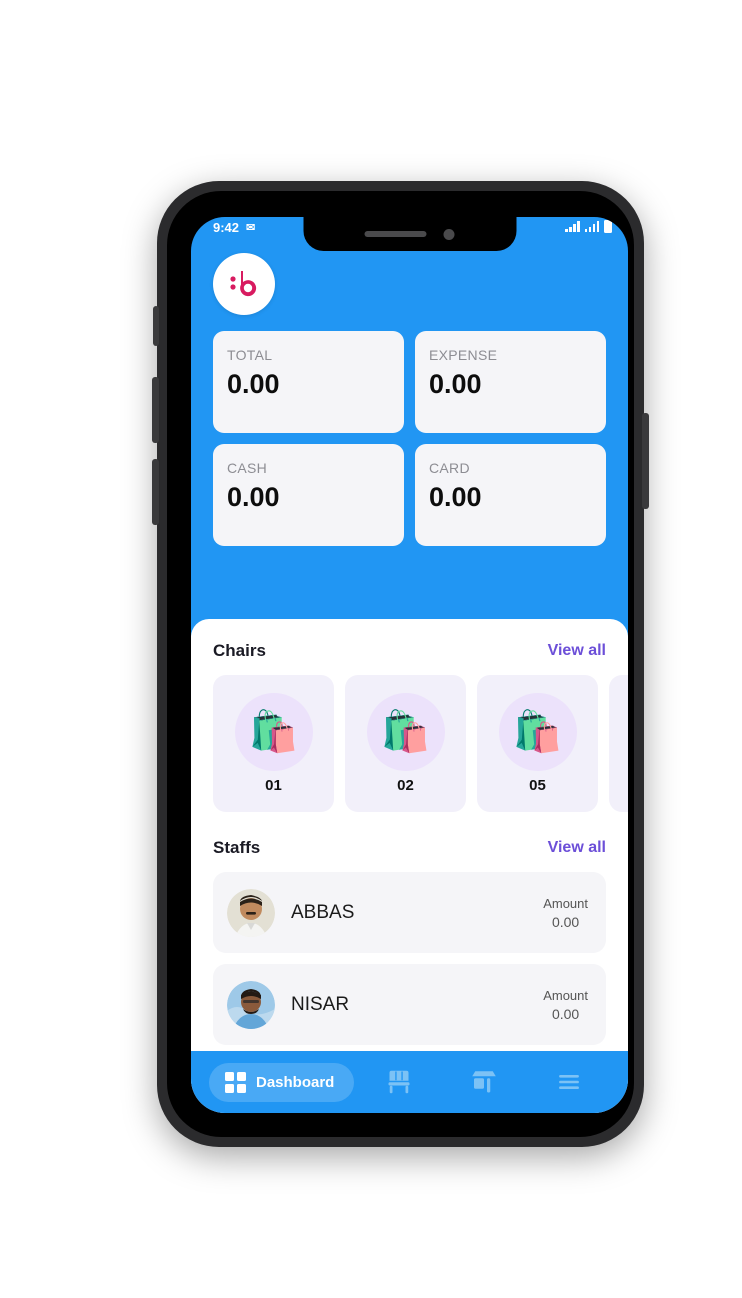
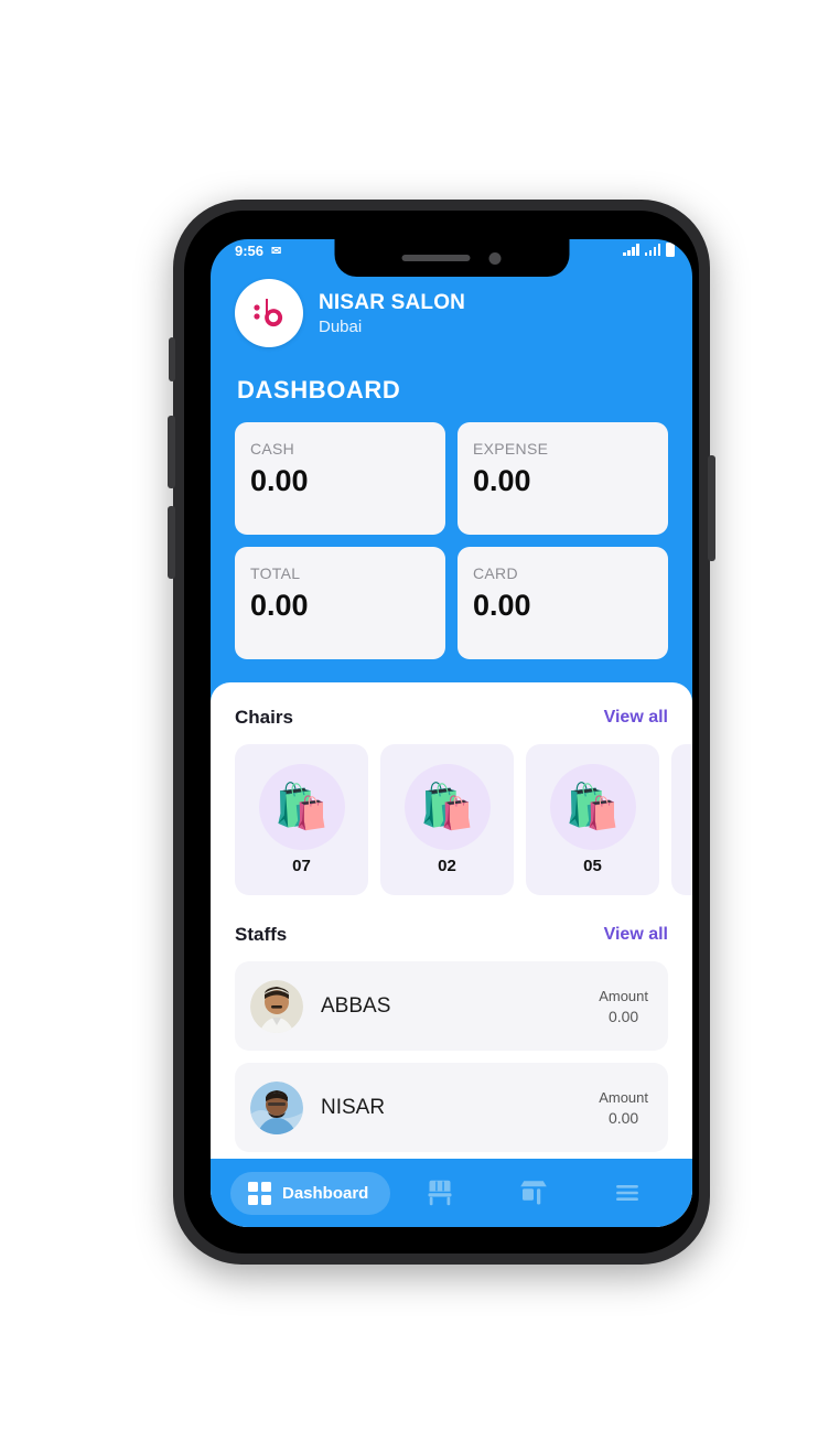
- 9:42
+ 9:56
  ✉
+ NISAR SALON
+ Dubai
+ DASHBOARD
- TOTAL
+ CASH
  0.00
  EXPENSE
  0.00
- CASH
+ TOTAL
  0.00
  CARD
  0.00
  Chairs
  View all
  🛍️
- 01
+ 07
  🛍️
  02
  🛍️
  05
  Staffs
  View all
  ABBAS
  Amount
  0.00
  NISAR
  Amount
  0.00
  Dashboard
